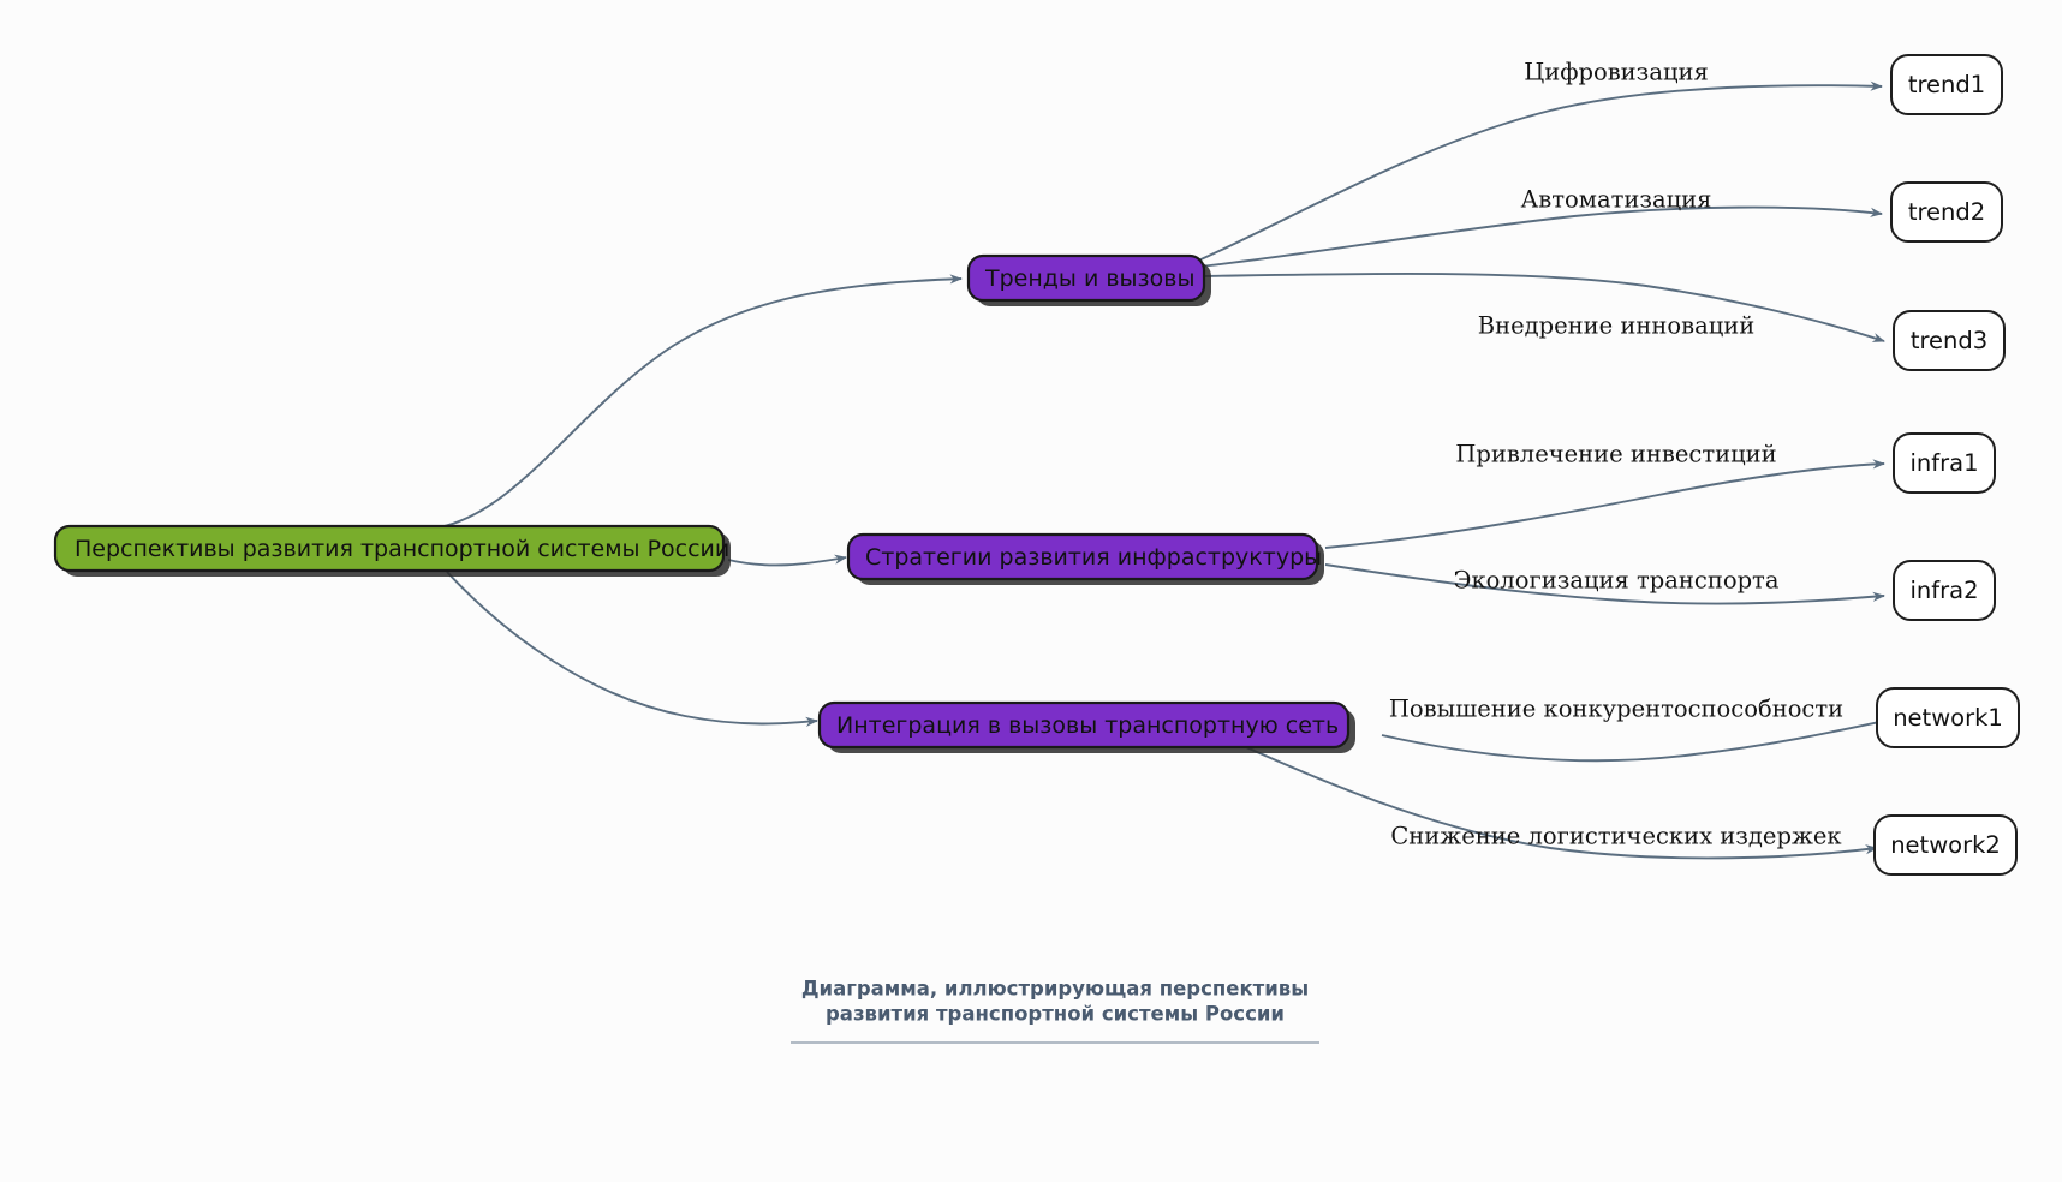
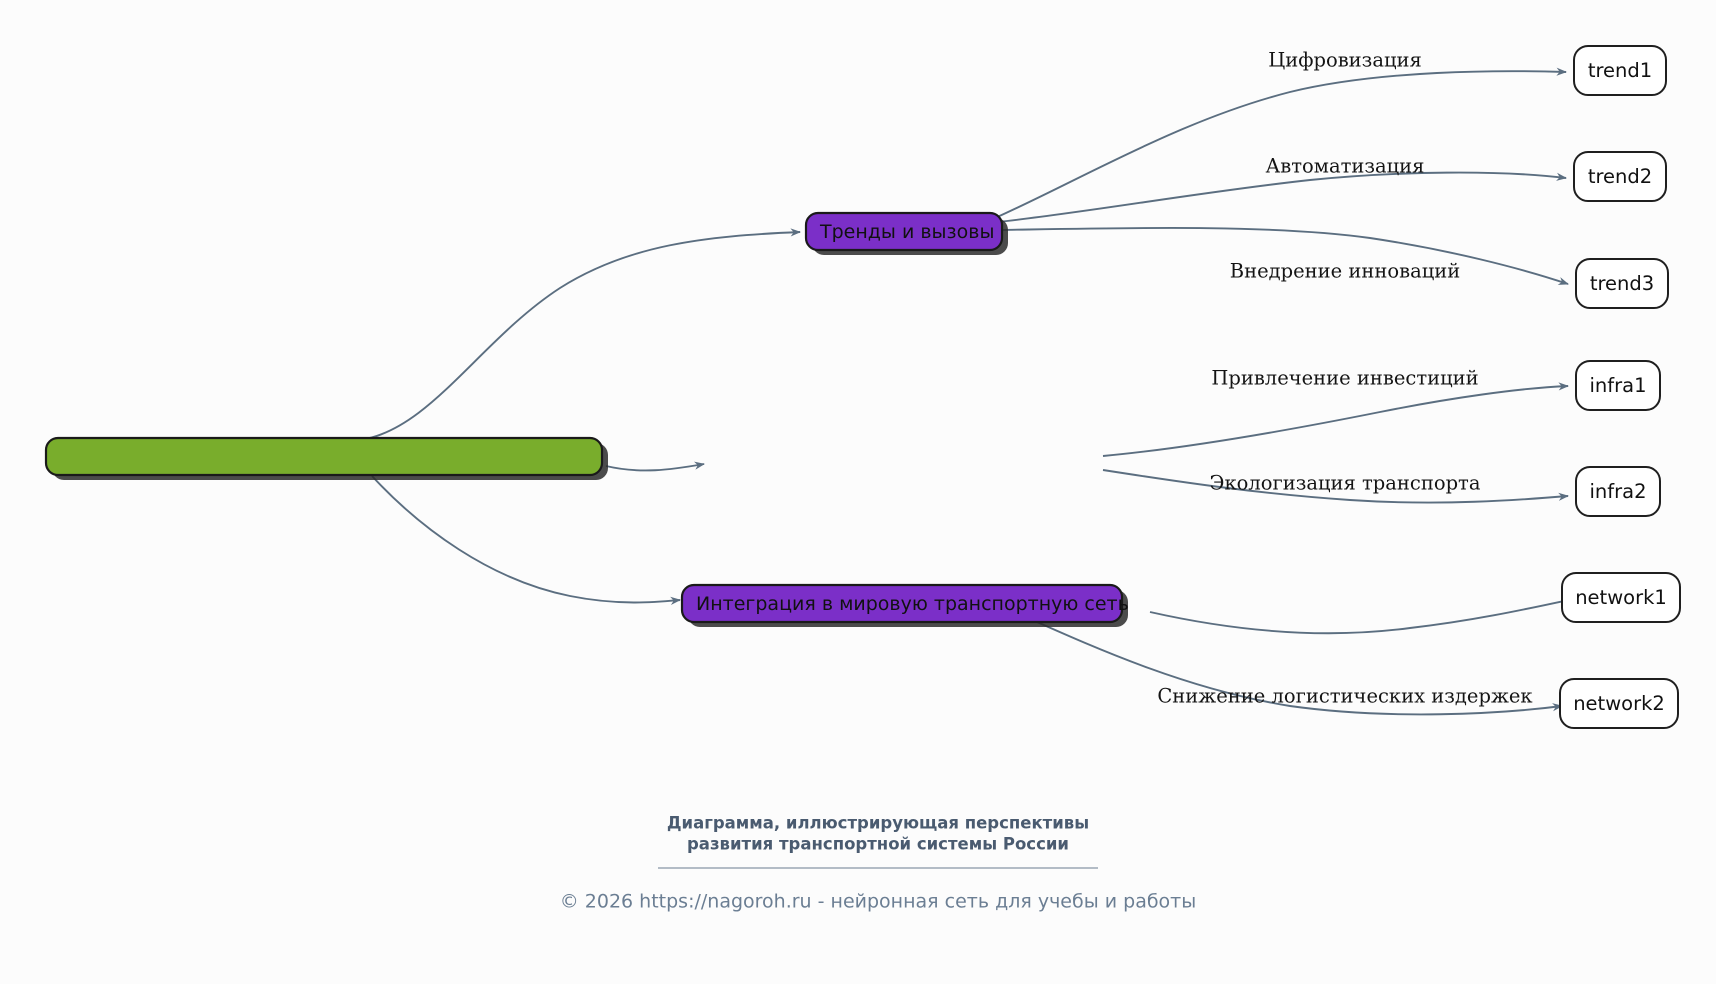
  Цифровизация
  Автоматизация
  Внедрение инноваций
  Привлечение инвестиций
  Экологизация транспорта
- Повышение конкурентоспособности
  Снижение логистических издержек
- Перспективы развития транспортной системы России
  Тренды и вызовы
- Стратегии развития инфраструктуры
- Интеграция в вызовы транспортную сеть
+ Интеграция в мировую транспортную сеть
  trend1
  trend2
  trend3
  infra1
  infra2
  network1
  network2
  Диаграмма, иллюстрирующая перспективы
  развития транспортной системы России
+ © 2026 https://nagoroh.ru - нейронная сеть для учебы и работы
